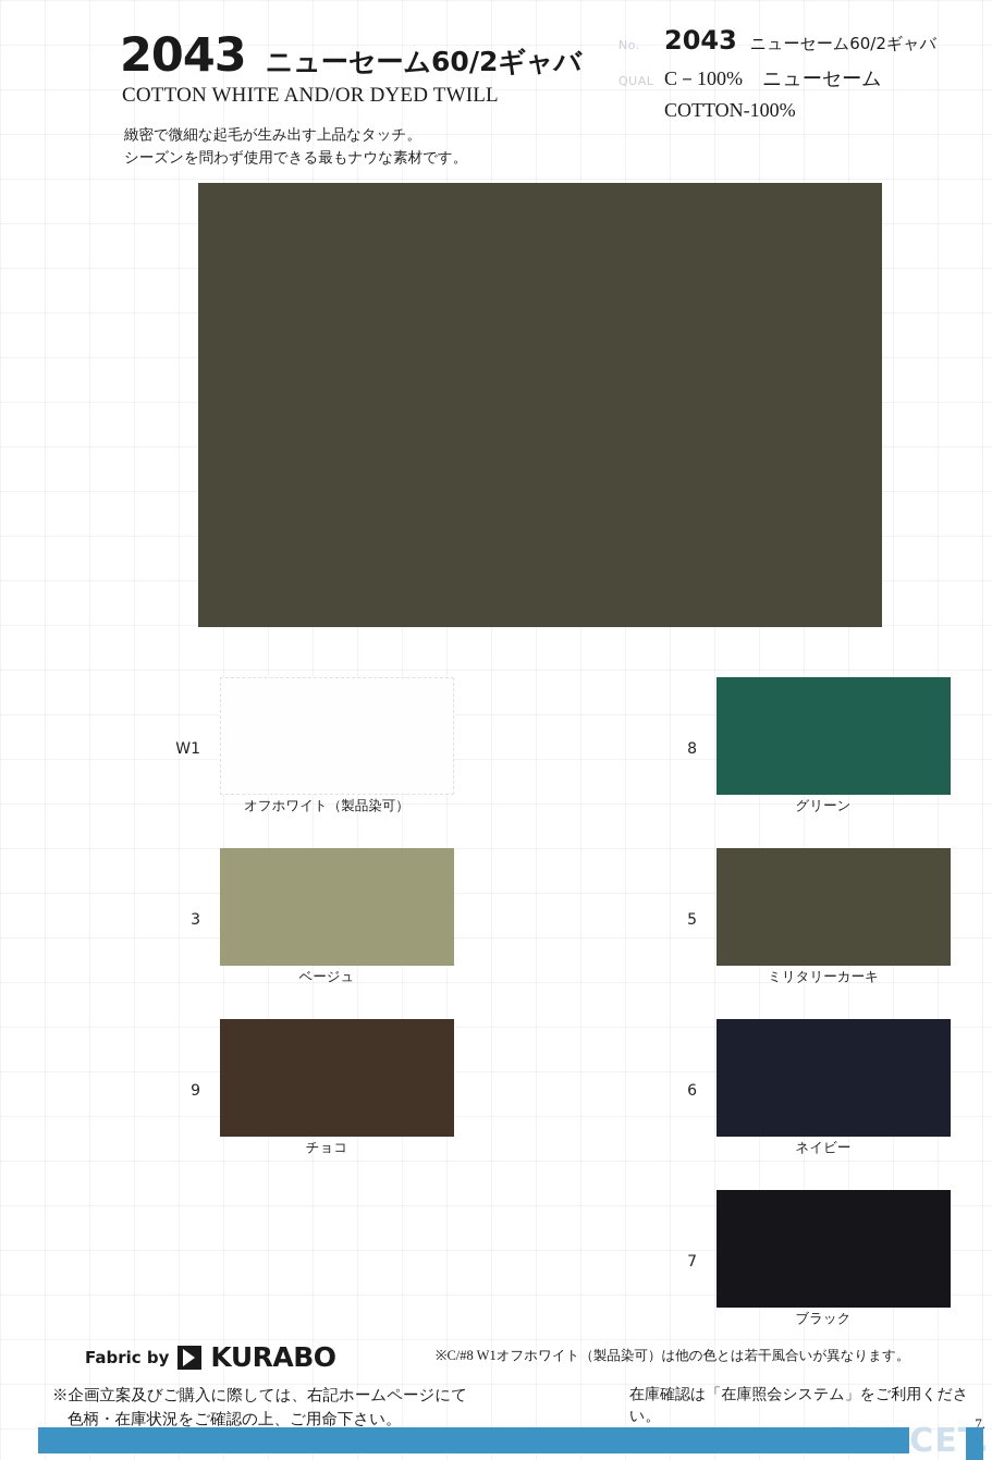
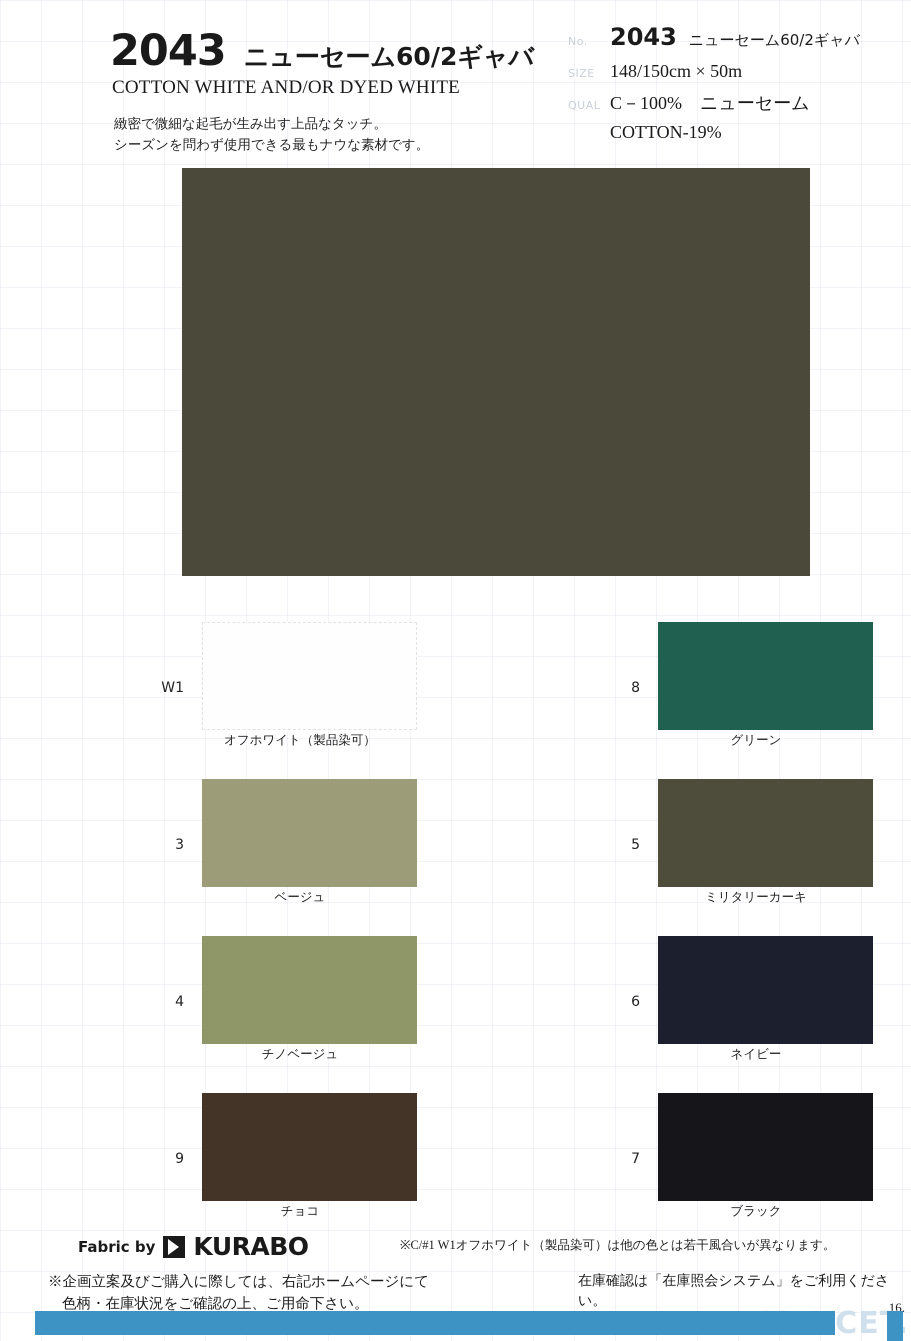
  2043
  ニューセーム60/2ギャバ
- COTTON WHITE AND/OR DYED TWILL
+ COTTON WHITE AND/OR DYED WHITE
  緻密で微細な起毛が生み出す上品なタッチ。
  シーズンを問わず使用できる最もナウな素材です。
  No.
  2043
  ニューセーム60/2ギャバ
+ SIZE
+ 148/150cm × 50m
  QUAL
  C－100% ニューセーム
- COTTON-100%
+ COTTON-19%
  W1
  オフホワイト（製品染可）
  3
  ベージュ
+ 4
+ チノベージュ
  9
  チョコ
  8
  グリーン
  5
  ミリタリーカーキ
  6
  ネイビー
  7
  ブラック
  Fabric by
  KURABO
- ※C/#8 W1オフホワイト（製品染可）は他の色とは若干風合いが異なります。
+ ※C/#1 W1オフホワイト（製品染可）は他の色とは若干風合いが異なります。
  ※企画立案及びご購入に際しては、右記ホームページにて
  色柄・在庫状況をご確認の上、ご用命下さい。
  在庫確認は「在庫照会システム」をご利用ください。
- 7.
+ 16.
